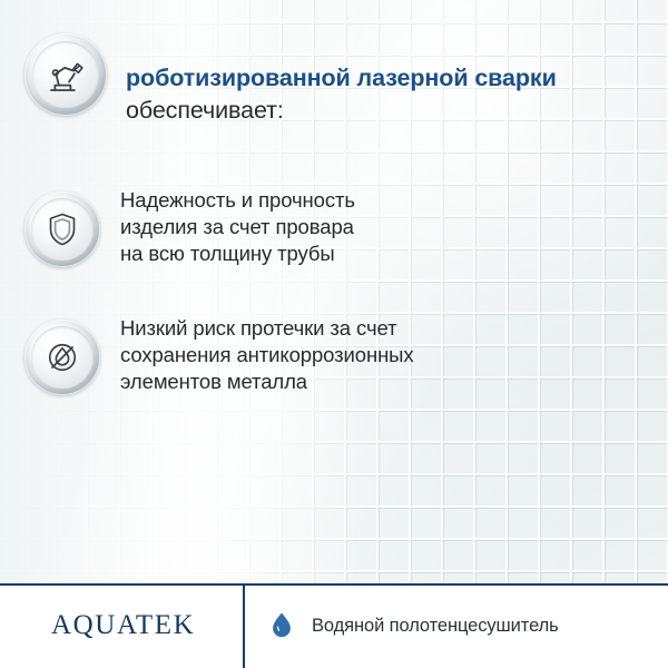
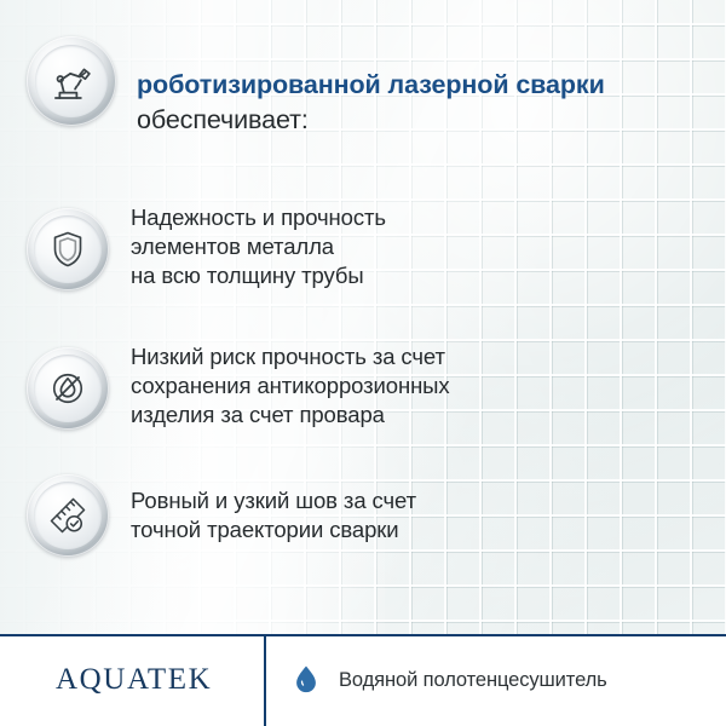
  роботизированной лазерной сварки
  обеспечивает:
  Надежность и прочность
- изделия за счет провара
+ элементов металла
  на всю толщину трубы
- Низкий риск протечки за счет
+ Низкий риск прочность за счет
  сохранения антикоррозионных
- элементов металла
+ изделия за счет провара
+ Ровный и узкий шов за счет
+ точной траектории сварки
  AQUATEK
  Водяной полотенцесушитель
